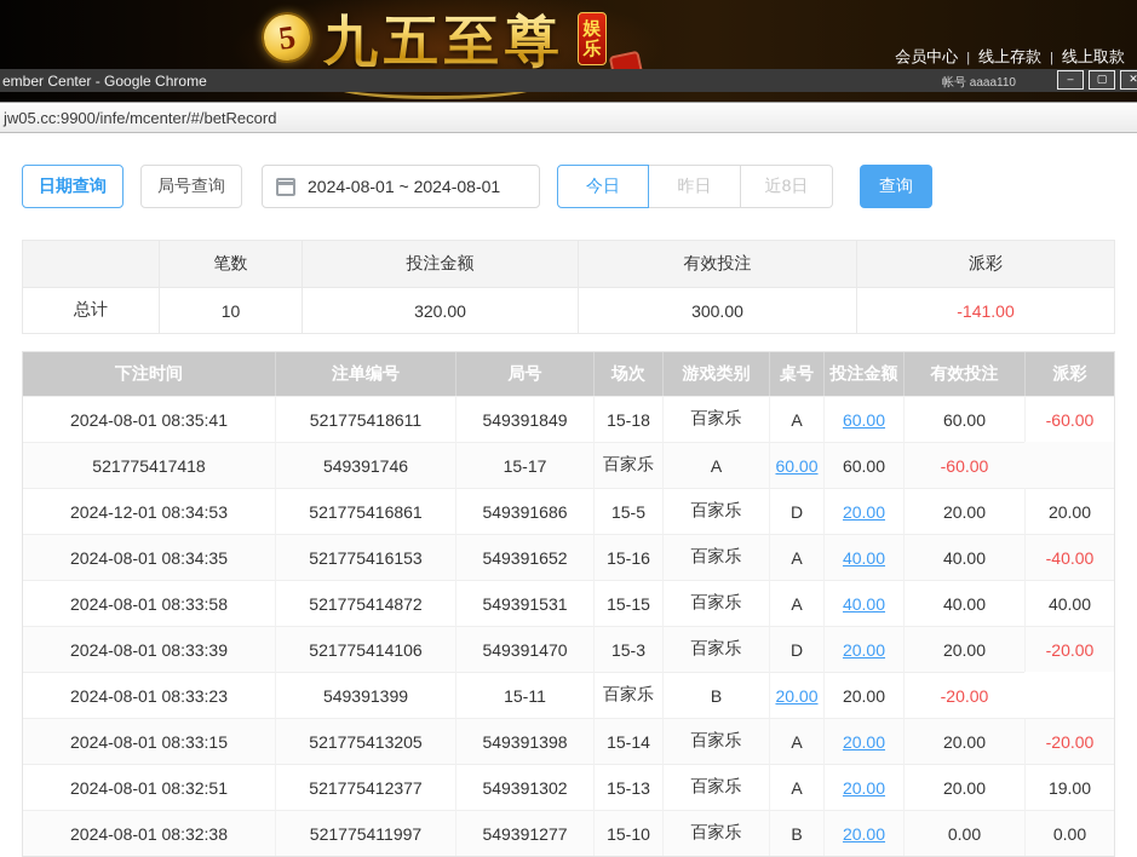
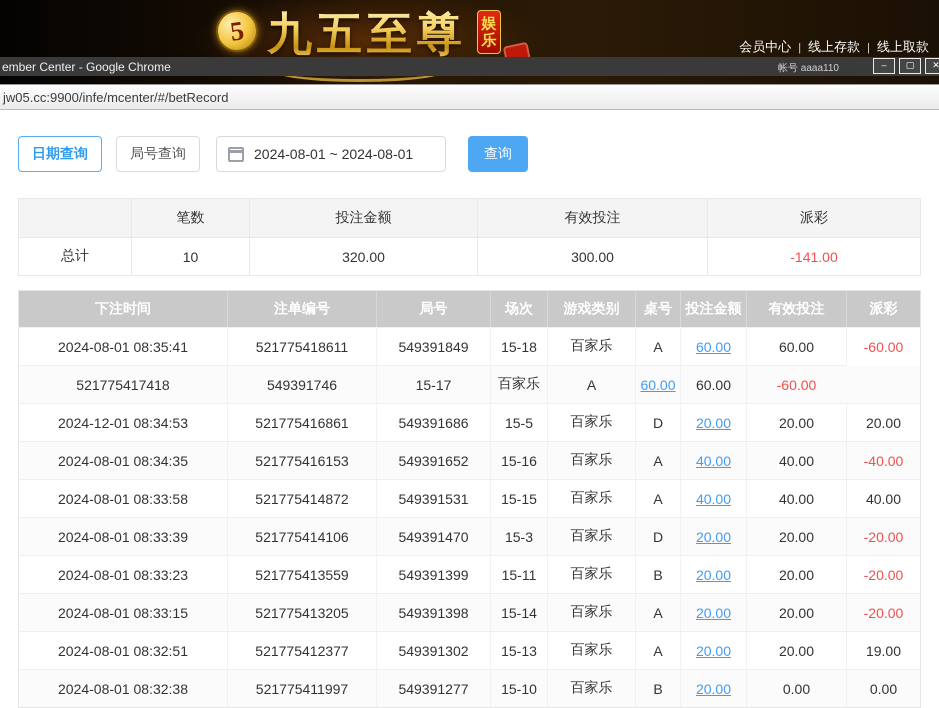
  九五至尊
  娱乐
  会员中心 | 线上存款 | 线上取款
  ember Center - Google Chrome
  帐号 aaaa110
  –
  ▢
  ✕
  jw05.cc:9900/infe/mcenter/#/betRecord
  日期查询
  局号查询
  2024-08-01 ~ 2024-08-01
- 今日
- 昨日
- 近8日
  查询
  笔数
  投注金额
  有效投注
  派彩
  总计
  10
  320.00
  300.00
  -141.00
  下注时间
  注单编号
  局号
  场次
  游戏类别
  桌号
  投注金额
  有效投注
  派彩
  2024-08-01 08:35:41
  521775418611
  549391849
  15-18
  百家乐
  A
  60.00
  60.00
  -60.00
  521775417418
  549391746
  15-17
  百家乐
  A
  60.00
  60.00
  -60.00
  2024-12-01 08:34:53
  521775416861
  549391686
  15-5
  百家乐
  D
  20.00
  20.00
  20.00
  2024-08-01 08:34:35
  521775416153
  549391652
  15-16
  百家乐
  A
  40.00
  40.00
  -40.00
  2024-08-01 08:33:58
  521775414872
  549391531
  15-15
  百家乐
  A
  40.00
  40.00
  40.00
  2024-08-01 08:33:39
  521775414106
  549391470
  15-3
  百家乐
  D
  20.00
  20.00
  -20.00
  2024-08-01 08:33:23
+ 521775413559
  549391399
  15-11
  百家乐
  B
  20.00
  20.00
  -20.00
  2024-08-01 08:33:15
  521775413205
  549391398
  15-14
  百家乐
  A
  20.00
  20.00
  -20.00
  2024-08-01 08:32:51
  521775412377
  549391302
  15-13
  百家乐
  A
  20.00
  20.00
  19.00
  2024-08-01 08:32:38
  521775411997
  549391277
  15-10
  百家乐
  B
  20.00
  0.00
  0.00
